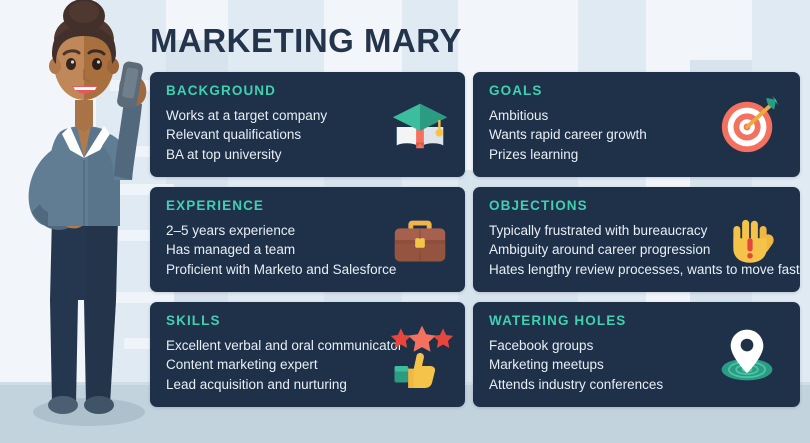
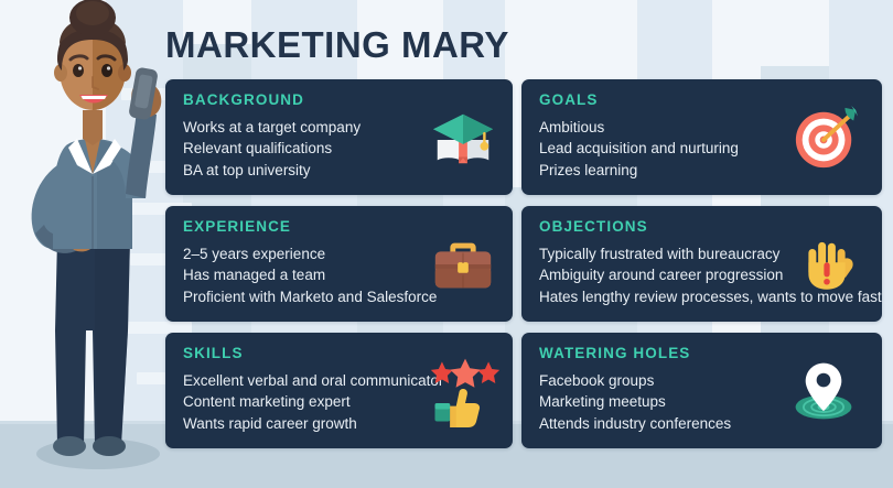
  MARKETING MARY
  BACKGROUND
  Works at a target company
  Relevant qualifications
  BA at top university
  GOALS
  Ambitious
- Wants rapid career growth
+ Lead acquisition and nurturing
  Prizes learning
  EXPERIENCE
  2–5 years experience
  Has managed a team
  Proficient with Marketo and Salesforce
  OBJECTIONS
  Typically frustrated with bureaucracy
  Ambiguity around career progression
  Hates lengthy review processes, wants to move fast
  SKILLS
  Excellent verbal and oral communicator
  Content marketing expert
- Lead acquisition and nurturing
+ Wants rapid career growth
  WATERING HOLES
  Facebook groups
  Marketing meetups
  Attends industry conferences
